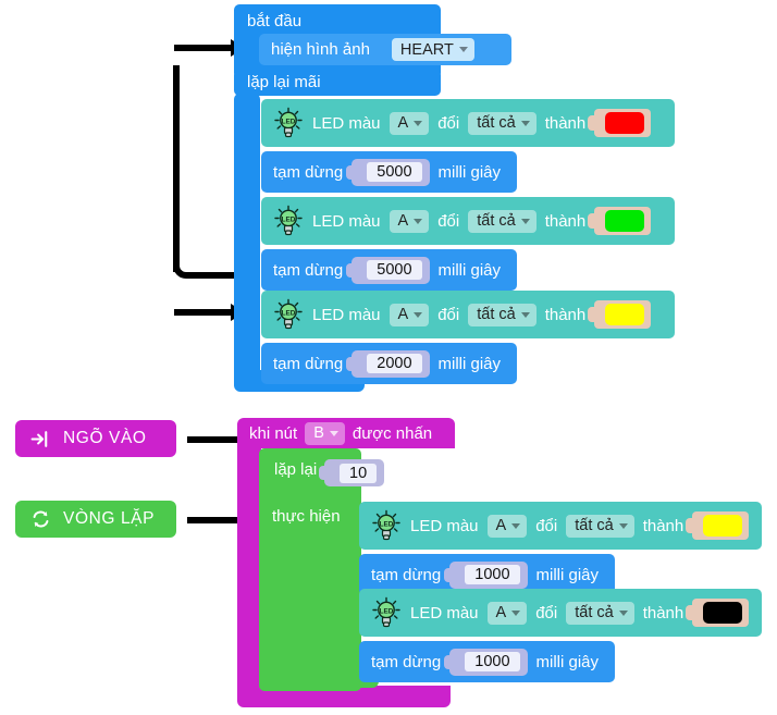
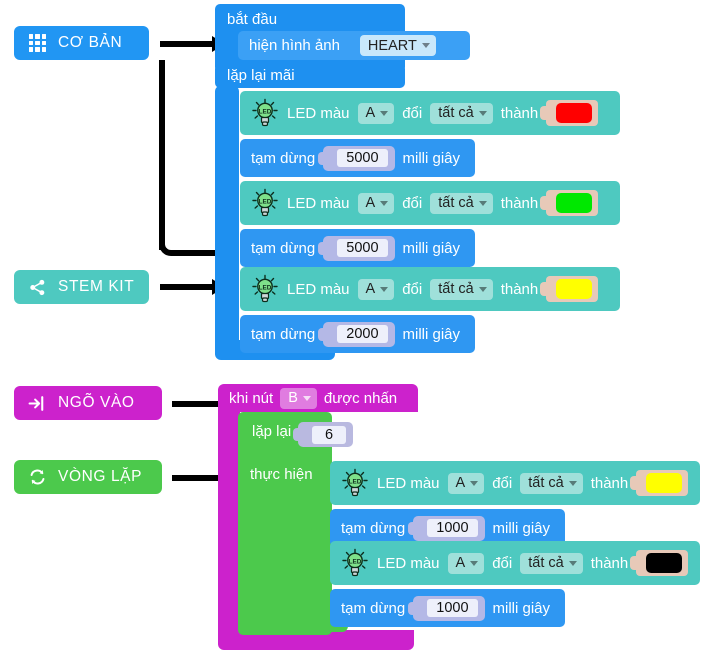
+ CƠ BẢN
+ STEM KIT
  NGÕ VÀO
  VÒNG LẶP
  bắt đầu
  hiện hình ảnh
  HEART
  lặp lại mãi
  LED màu
  A
  đổi
  tất cả
  thành
  tạm dừng
  5000
  milli giây
  LED màu
  A
  đổi
  tất cả
  thành
  tạm dừng
  5000
  milli giây
  LED màu
  A
  đổi
  tất cả
  thành
  tạm dừng
  2000
  milli giây
  khi nút
  B
  được nhấn
  lặp lại
- 10
+ 6
  thực hiện
  LED màu
  A
  đổi
  tất cả
  thành
  tạm dừng
  1000
  milli giây
  LED màu
  A
  đổi
  tất cả
  thành
  tạm dừng
  1000
  milli giây
